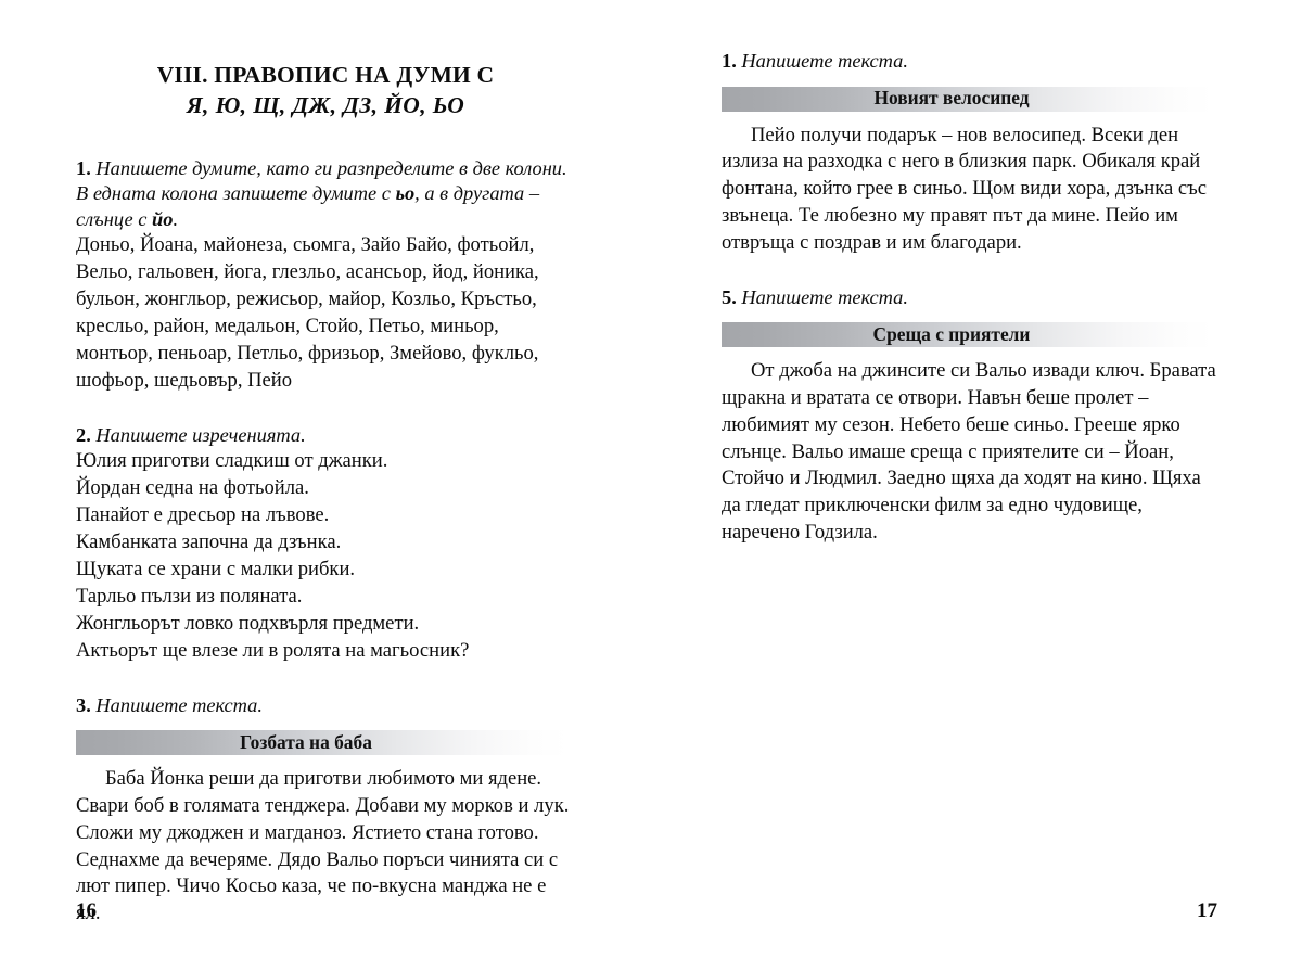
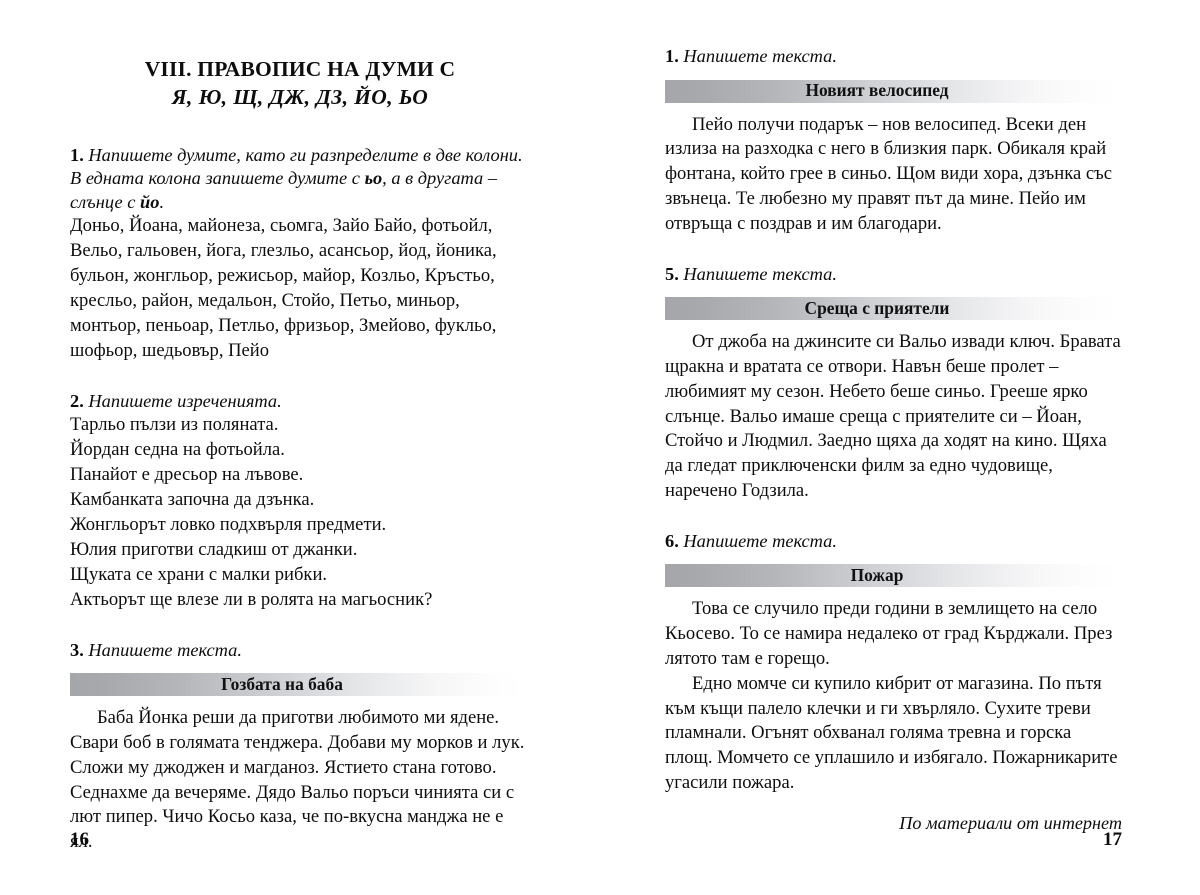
  VIII. ПРАВОПИС НА ДУМИ С
  Я, Ю, Щ, ДЖ, ДЗ, ЙО, ЬО
  1. Напишете думите, като ги разпределите в две колони. В едната колона запишете думите с ьо, а в другата – слънце с йо.
  Доньо, Йоана, майонеза, сьомга, Зайо Байо, фотьойл, Вельо, гальовен, йога, глезльо, асансьор, йод, йоника, бульон, жонгльор, режисьор, майор, Козльо, Кръстьо, кресльо, район, медальон, Стойо, Петьо, миньор, монтьор, пеньоар, Петльо, фризьор, Змейово, фукльо, шофьор, шедьовър, Пейо
  2. Напишете изреченията.
- Юлия приготви сладкиш от джанки.
+ Тарльо пълзи из поляната.
  Йордан седна на фотьойла.
  Панайот е дресьор на лъвове.
  Камбанката започна да дзънка.
- Щуката се храни с малки рибки.
+ Жонгльорът ловко подхвърля предмети.
- Тарльо пълзи из поляната.
+ Юлия приготви сладкиш от джанки.
- Жонгльорът ловко подхвърля предмети.
+ Щуката се храни с малки рибки.
  Актьорът ще влезе ли в ролята на магьосник?
  3. Напишете текста.
  Гозбата на баба
  Баба Йонка реши да приготви любимото ми ядене. Свари боб в голямата тенджера. Добави му морков и лук. Сложи му джоджен и магданоз. Ястието стана готово. Седнахме да вечеряме. Дядо Вальо поръси чинията си с лют пипер. Чичо Косьо каза, че по-вкусна манджа не е ял.
  16
  1. Напишете текста.
  Новият велосипед
  Пейо получи подарък – нов велосипед. Всеки ден излиза на разходка с него в близкия парк. Обикаля край фонтана, който грее в синьо. Щом види хора, дзънка със звънеца. Те любезно му правят път да мине. Пейо им отвръща с поздрав и им благодари.
  5. Напишете текста.
  Среща с приятели
  От джоба на джинсите си Вальо извади ключ. Бравата щракна и вратата се отвори. Навън беше пролет – любимият му сезон. Небето беше синьо. Грееше ярко слънце. Вальо имаше среща с приятелите си – Йоан, Стойчо и Людмил. Заедно щяха да ходят на кино. Щяха да гледат приключенски филм за едно чудовище, наречено Годзила.
+ 6. Напишете текста.
+ Пожар
+ Това се случило преди години в землището на село Кьосево. То се намира недалеко от град Кърджали. През лятото там е горещо.
+ Едно момче си купило кибрит от магазина. По пътя към къщи палело клечки и ги хвърляло. Сухите треви пламнали. Огънят обхванал голяма тревна и горска площ. Момчето се уплашило и избягало. Пожарникарите угасили пожара.
+ По материали от интернет
  17
